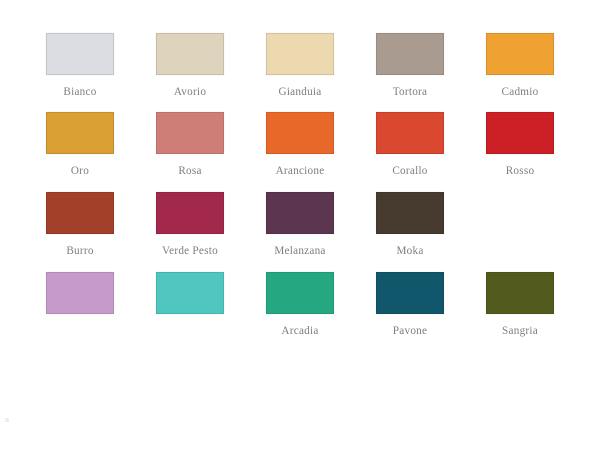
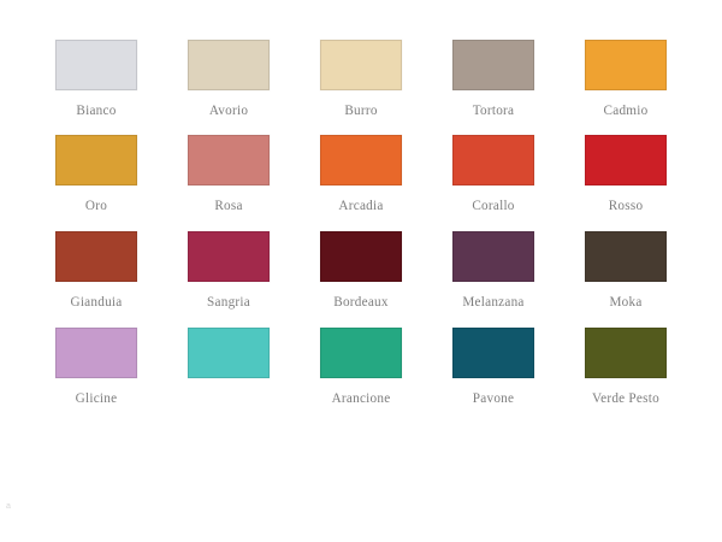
  Bianco
  Avorio
- Gianduia
+ Burro
  Tortora
  Cadmio
  Oro
  Rosa
- Arancione
+ Arcadia
  Corallo
  Rosso
- Burro
+ Gianduia
- Verde Pesto
+ Sangria
+ Bordeaux
  Melanzana
  Moka
+ Glicine
- Arcadia
+ Arancione
  Pavone
- Sangria
+ Verde Pesto
